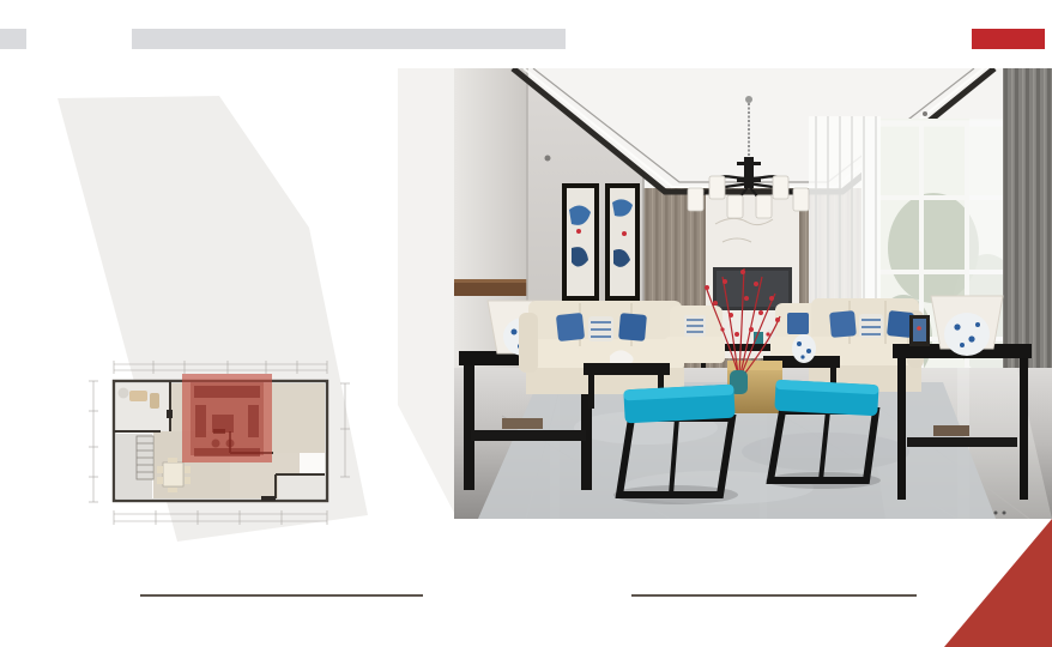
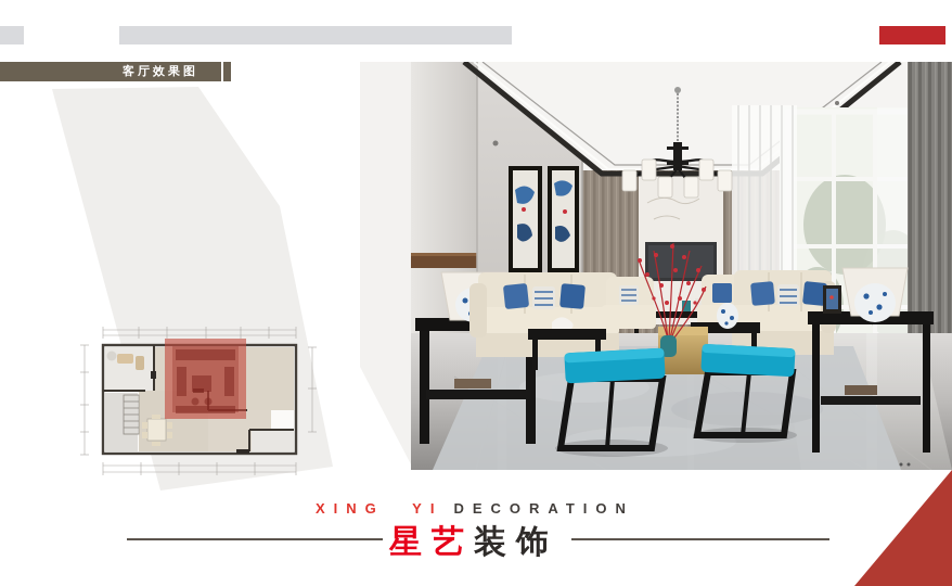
+ 客厅效果图
+ XING YI DECORATION
+ 星艺装饰
